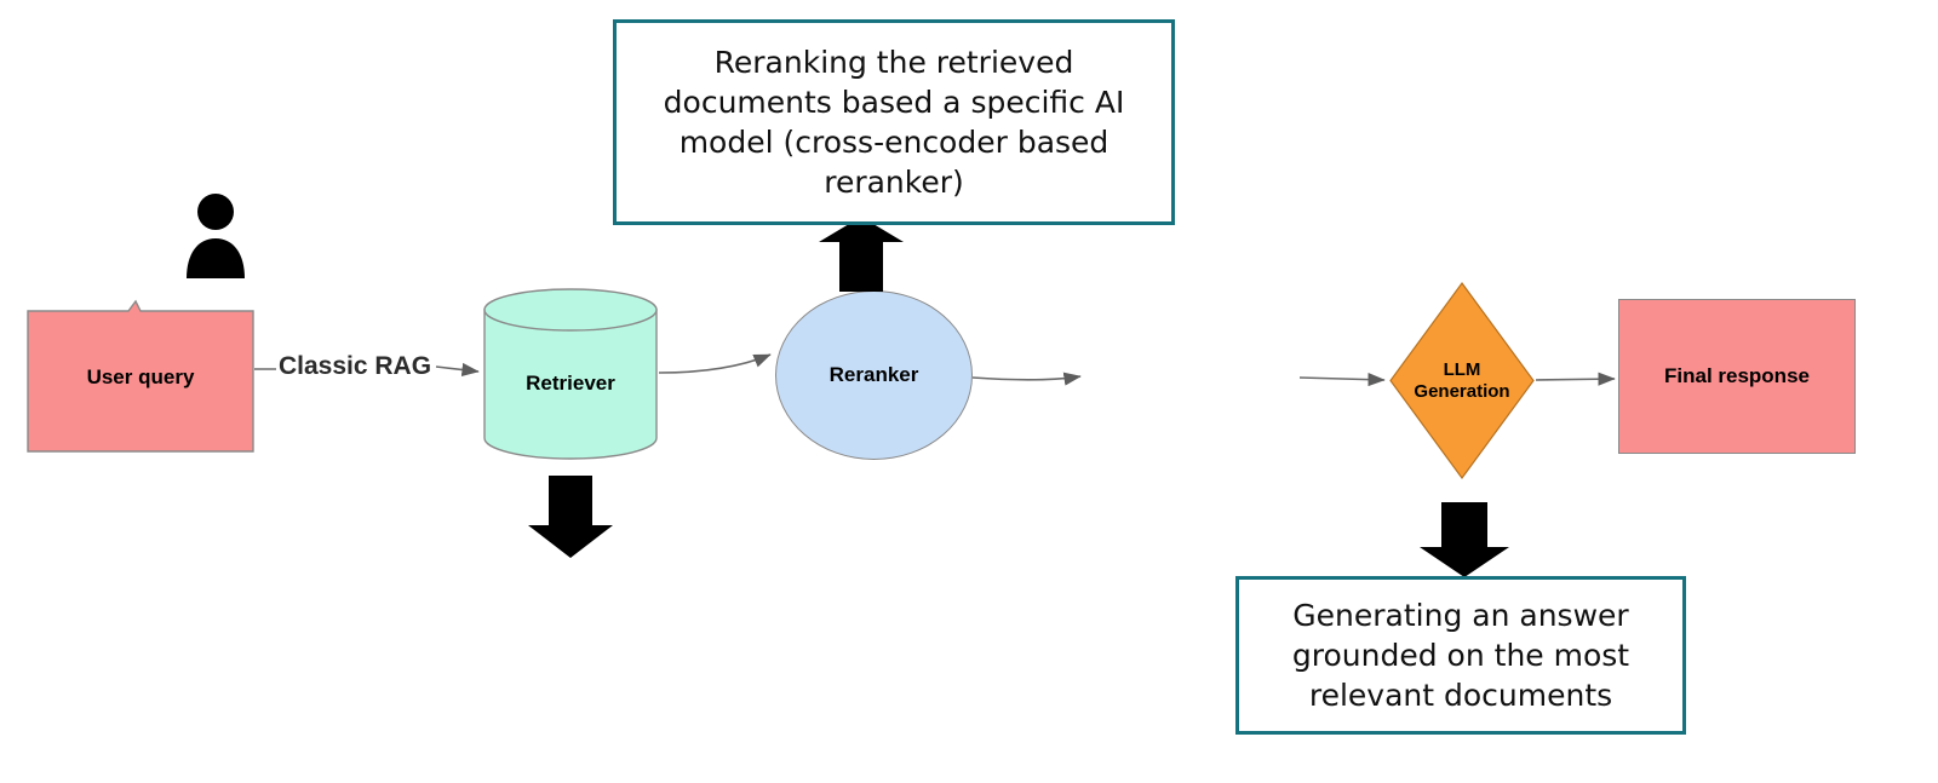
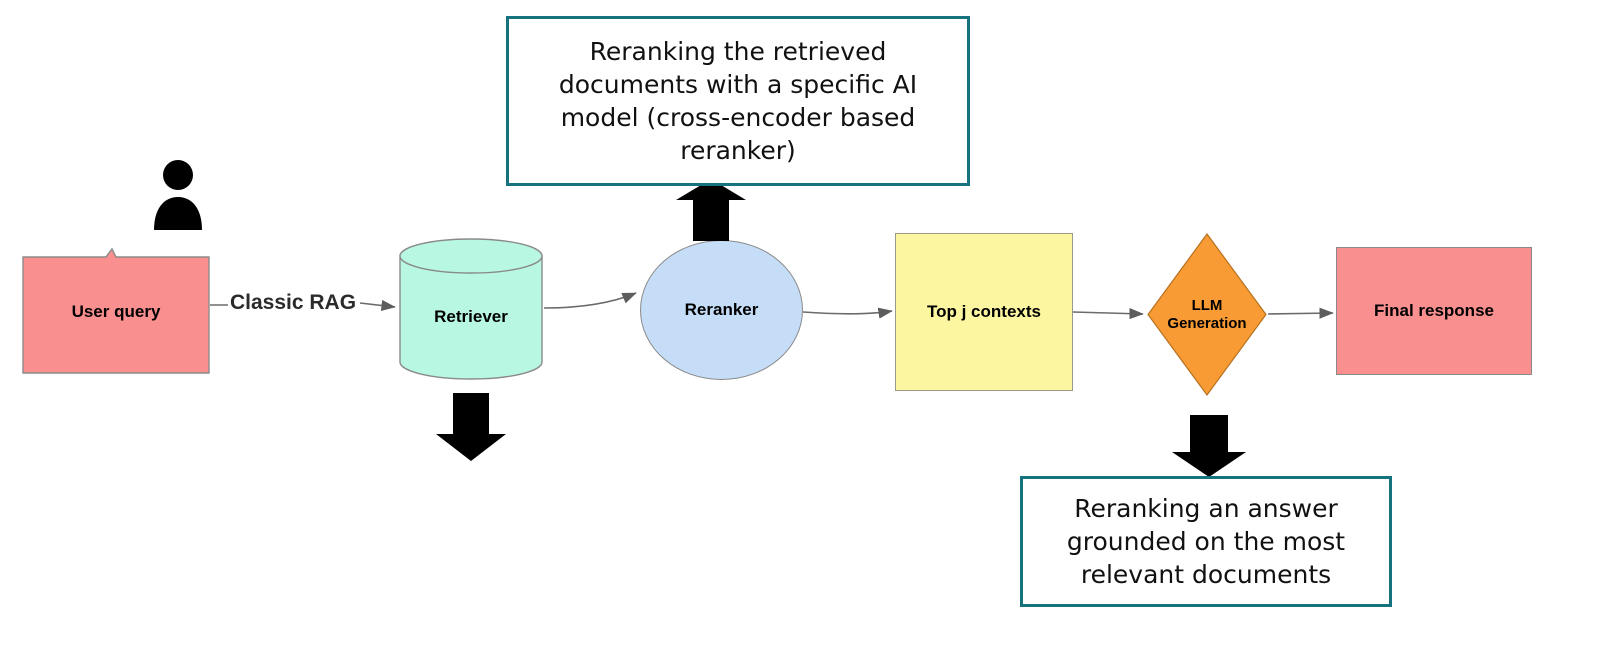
  User query
  Classic RAG
  Retriever
  Reranker
+ Top j contexts
  LLM
  Generation
  Final response
- Reranking the retrieved documents based a specific AI model (cross-encoder based reranker)
+ Reranking the retrieved documents with a specific AI model (cross-encoder based reranker)
- Generating an answer grounded on the most relevant documents
+ Reranking an answer grounded on the most relevant documents
